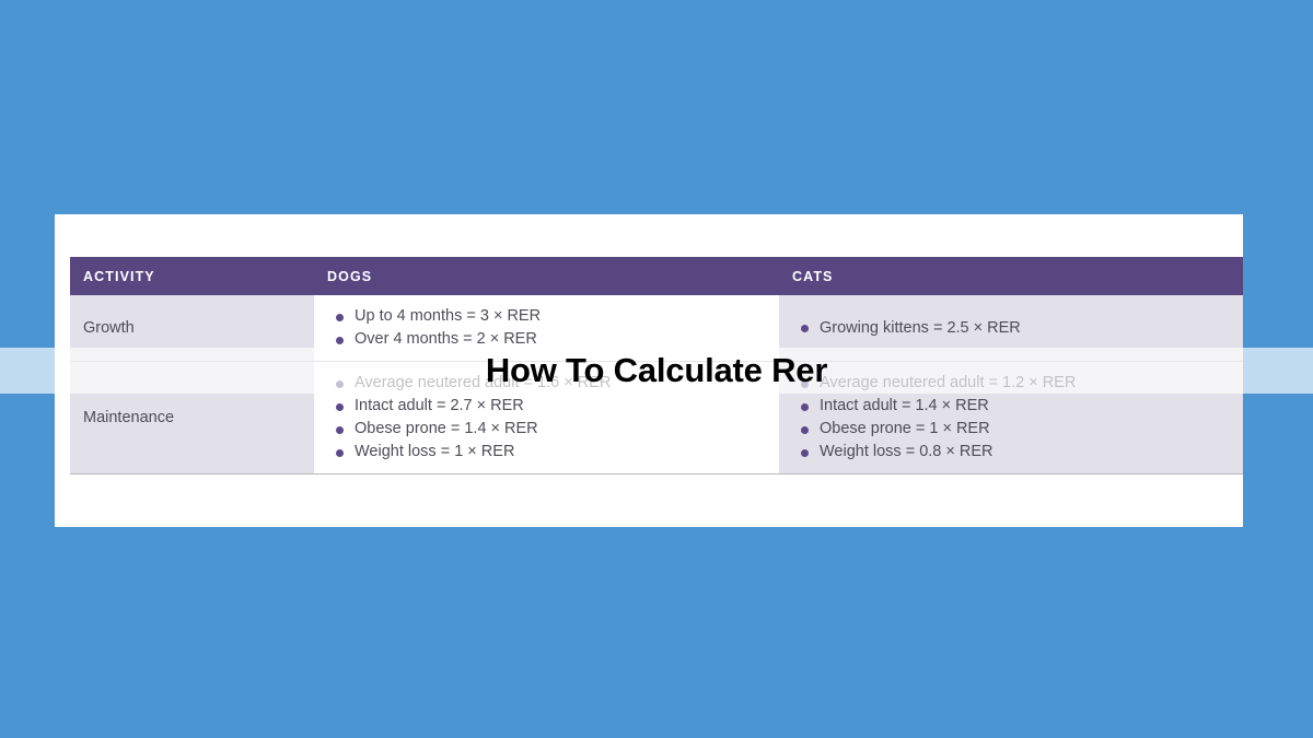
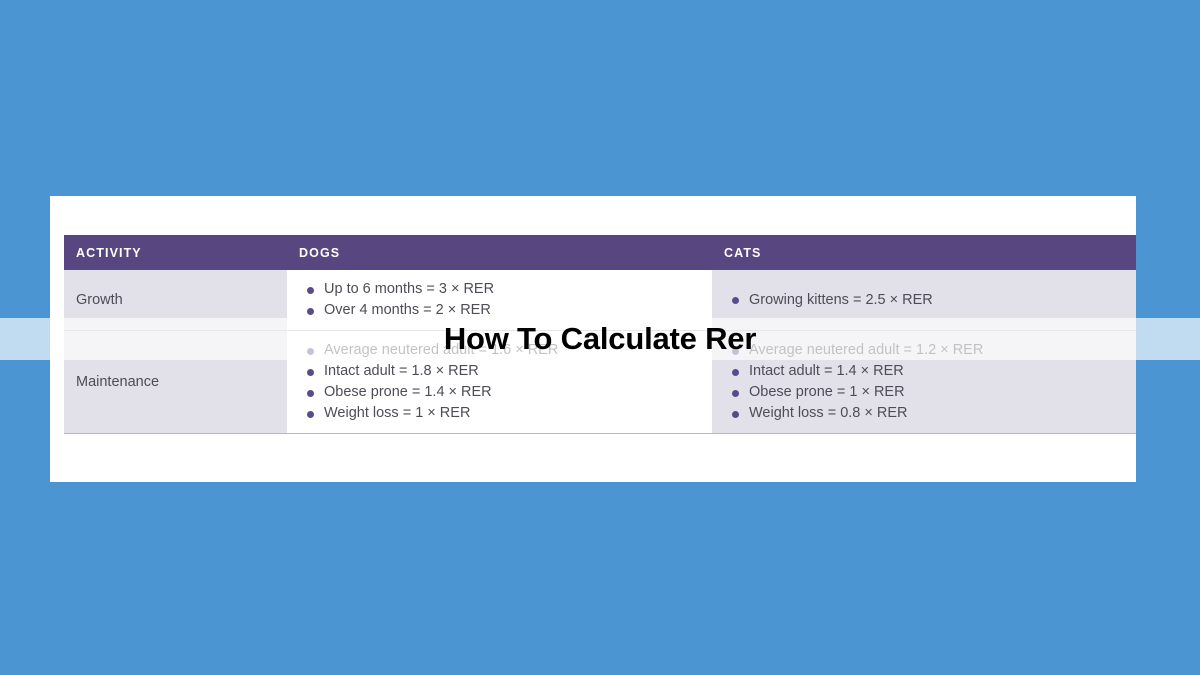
  ACTIVITY	DOGS	CATS
- Growth	Up to 4 months = 3 × RER Over 4 months = 2 × RER	Growing kittens = 2.5 × RER
+ Growth	Up to 6 months = 3 × RER Over 4 months = 2 × RER	Growing kittens = 2.5 × RER
- Maintenance	Average neutered adult = 1.6 × RER Intact adult = 2.7 × RER Obese prone = 1.4 × RER Weight loss = 1 × RER	Average neutered adult = 1.2 × RER Intact adult = 1.4 × RER Obese prone = 1 × RER Weight loss = 0.8 × RER
+ Maintenance	Average neutered adult = 1.6 × RER Intact adult = 1.8 × RER Obese prone = 1.4 × RER Weight loss = 1 × RER	Average neutered adult = 1.2 × RER Intact adult = 1.4 × RER Obese prone = 1 × RER Weight loss = 0.8 × RER
  How To Calculate Rer
